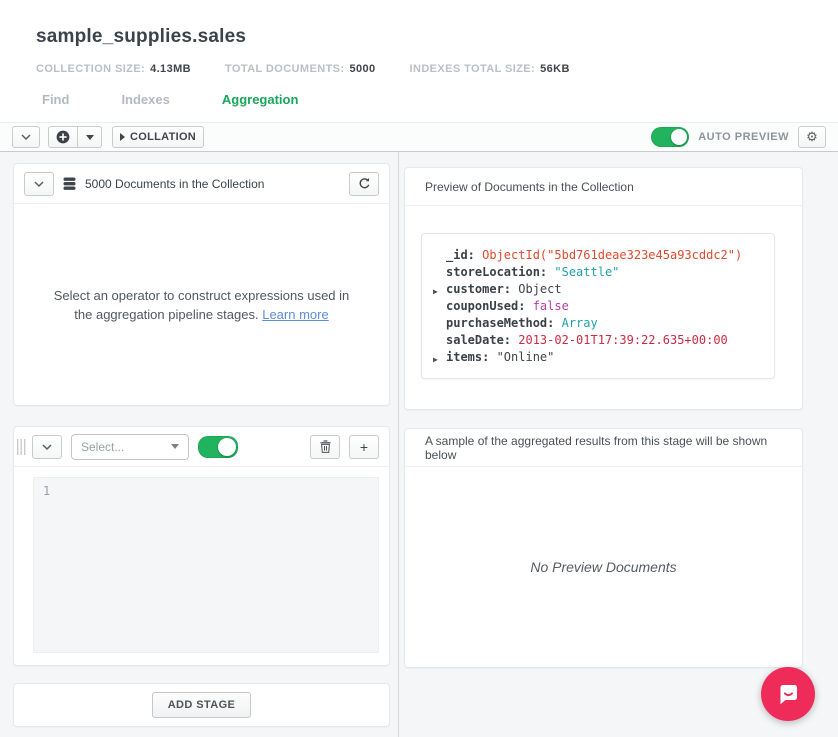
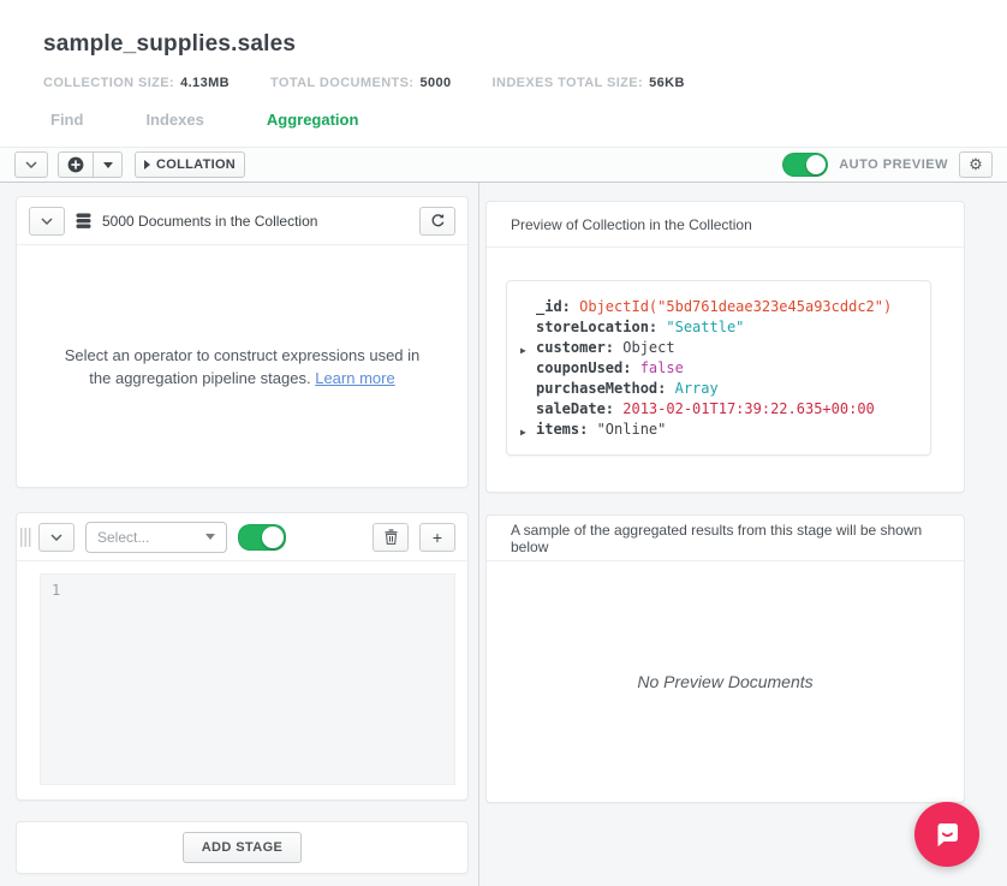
  sample_supplies.sales
  COLLECTION SIZE: 4.13MB
  TOTAL DOCUMENTS: 5000
  INDEXES TOTAL SIZE: 56KB
  Find
  Indexes
  Aggregation
  COLLATION
  AUTO PREVIEW
  ⚙
  5000 Documents in the Collection
  Select an operator to construct expressions used in the aggregation pipeline stages. Learn more
  Select...
  +
  1
  ADD STAGE
- Preview of Documents in the Collection
+ Preview of Collection in the Collection
  _id: ObjectId("5bd761deae323e45a93cddc2")
  storeLocation: "Seattle"
  ▶
  customer: Object
  couponUsed: false
  purchaseMethod: Array
  saleDate: 2013-02-01T17:39:22.635+00:00
  ▶
  items: "Online"
  A sample of the aggregated results from this stage will be shown below
  No Preview Documents
